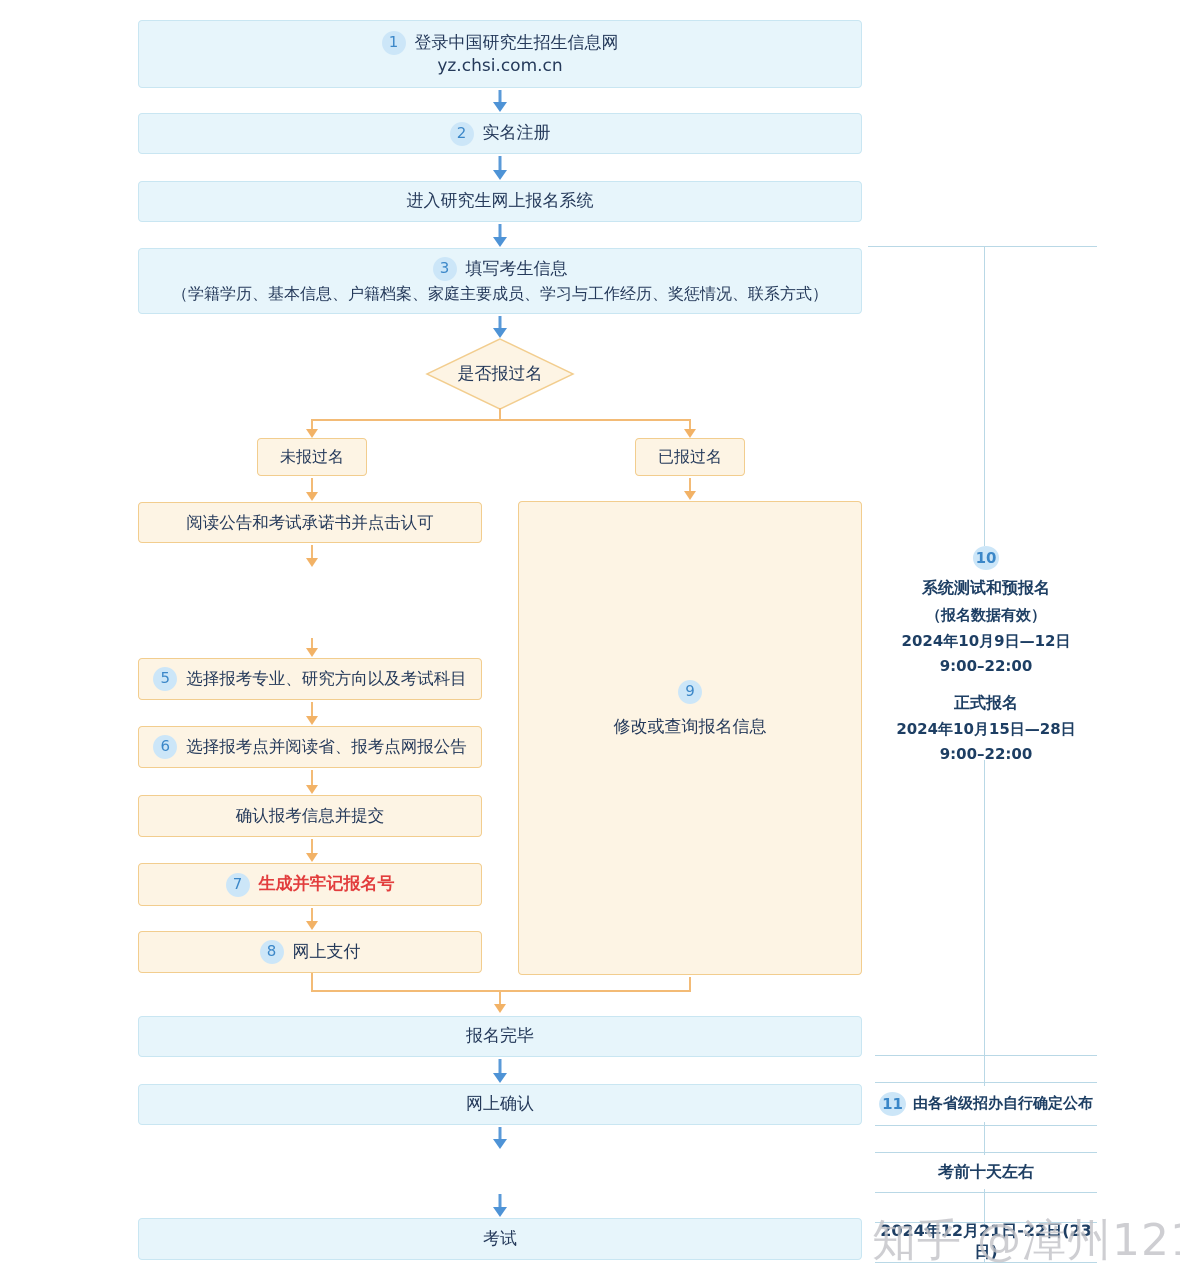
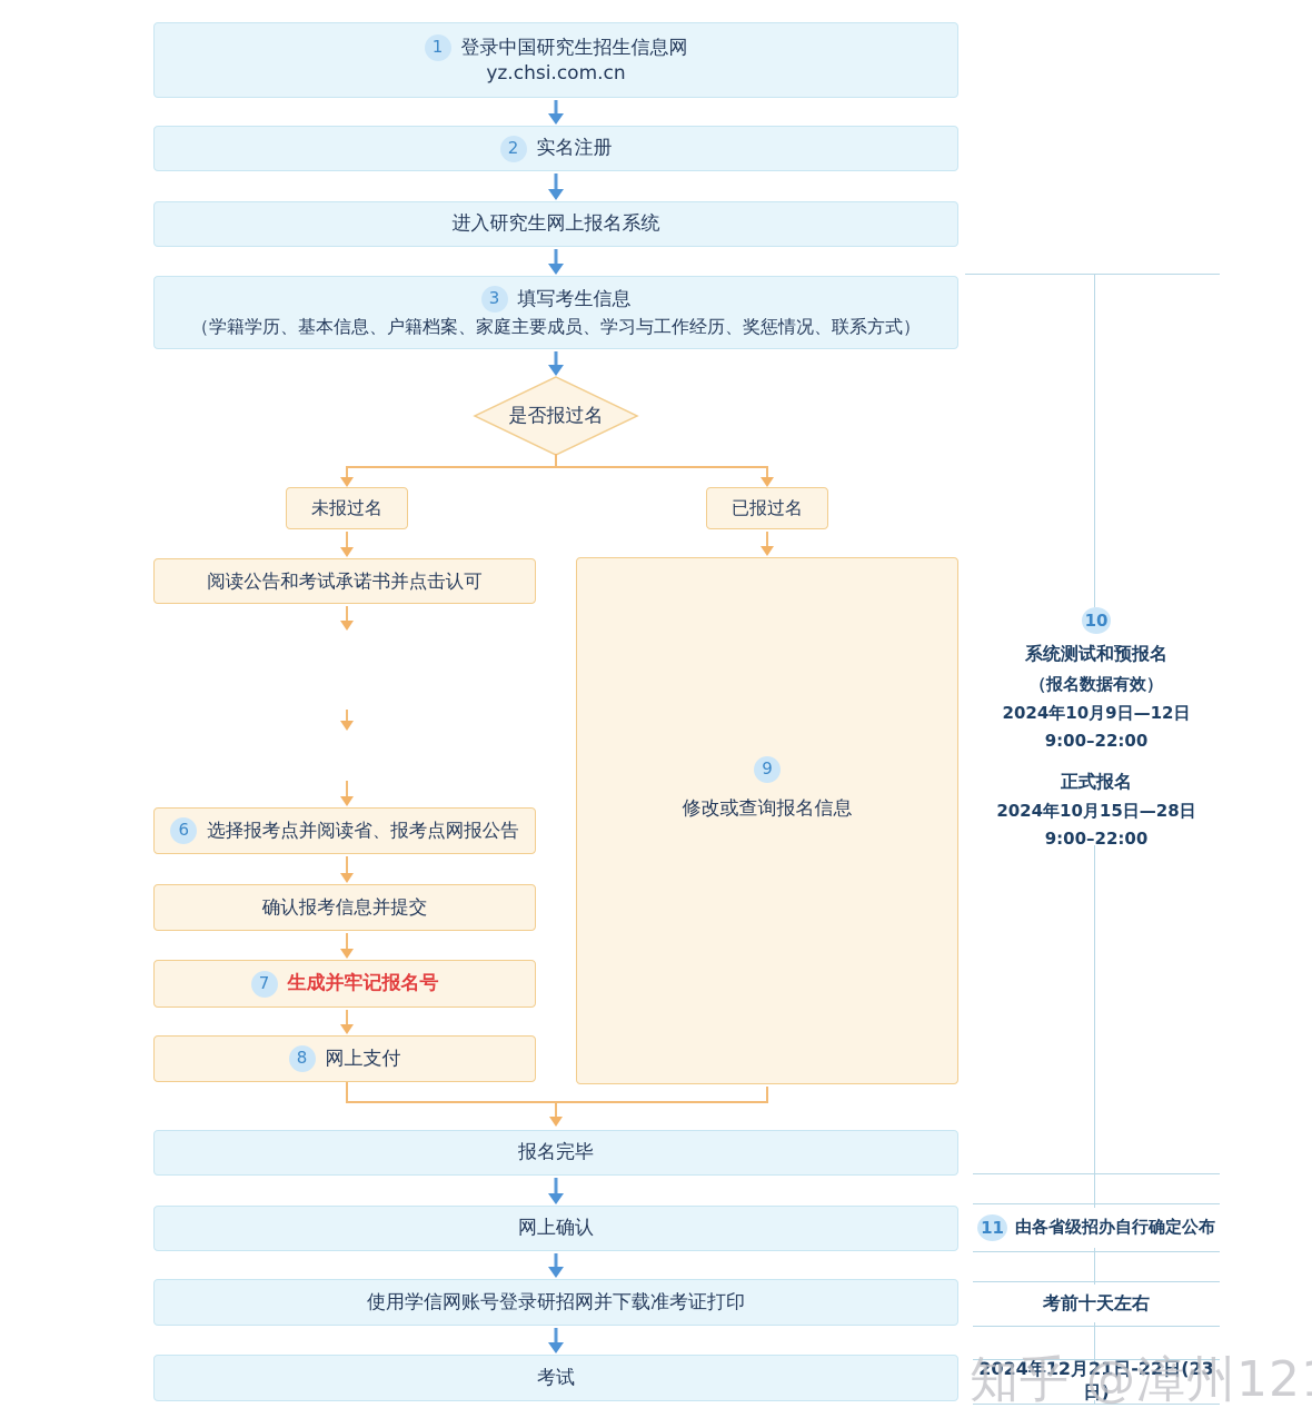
  1
  登录中国研究生招生信息网
  yz.chsi.com.cn
  2
  实名注册
  进入研究生网上报名系统
  3
  填写考生信息
  （学籍学历、基本信息、户籍档案、家庭主要成员、学习与工作经历、奖惩情况、联系方式）
  是否报过名
  未报过名
  已报过名
  阅读公告和考试承诺书并点击认可
- 5
- 选择报考专业、研究方向以及考试科目
  6
  选择报考点并阅读省、报考点网报公告
  确认报考信息并提交
  7
  生成并牢记报名号
  8
  网上支付
  9
  修改或查询报名信息
  报名完毕
  网上确认
+ 使用学信网账号登录研招网并下载准考证打印
  考试
  10
  系统测试和预报名
  （报名数据有效）
  2024年10月9日—12日
  9:00–22:00
  正式报名
  2024年10月15日—28日
  9:00–22:00
  11
  由各省级招办自行确定公布
  考前十天左右
  2024年12月21日-22日(23日)
  知乎 @漳州12
